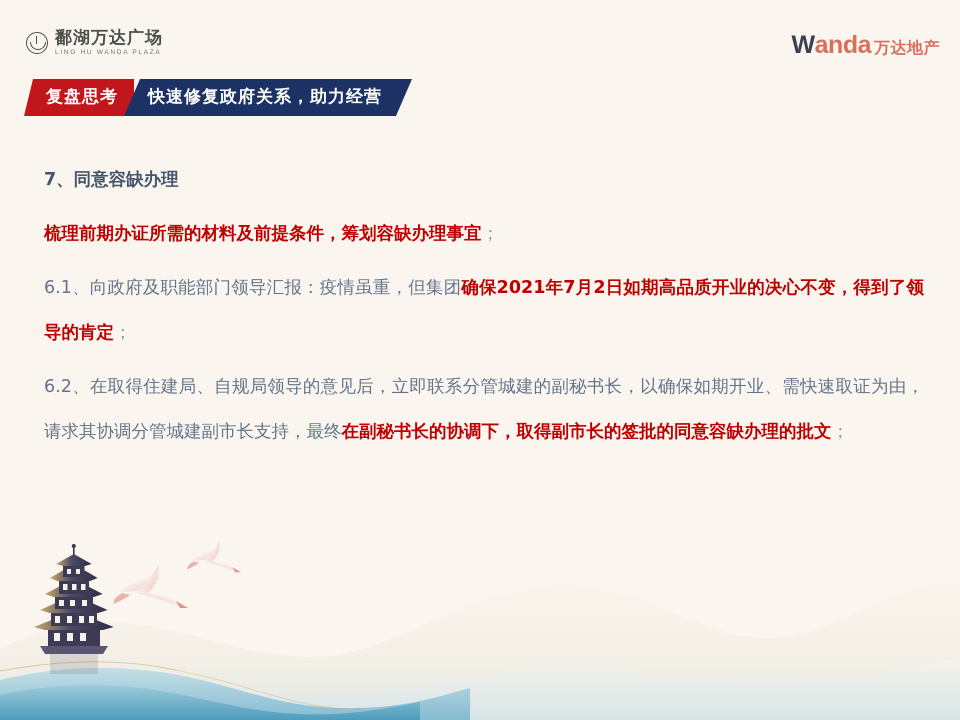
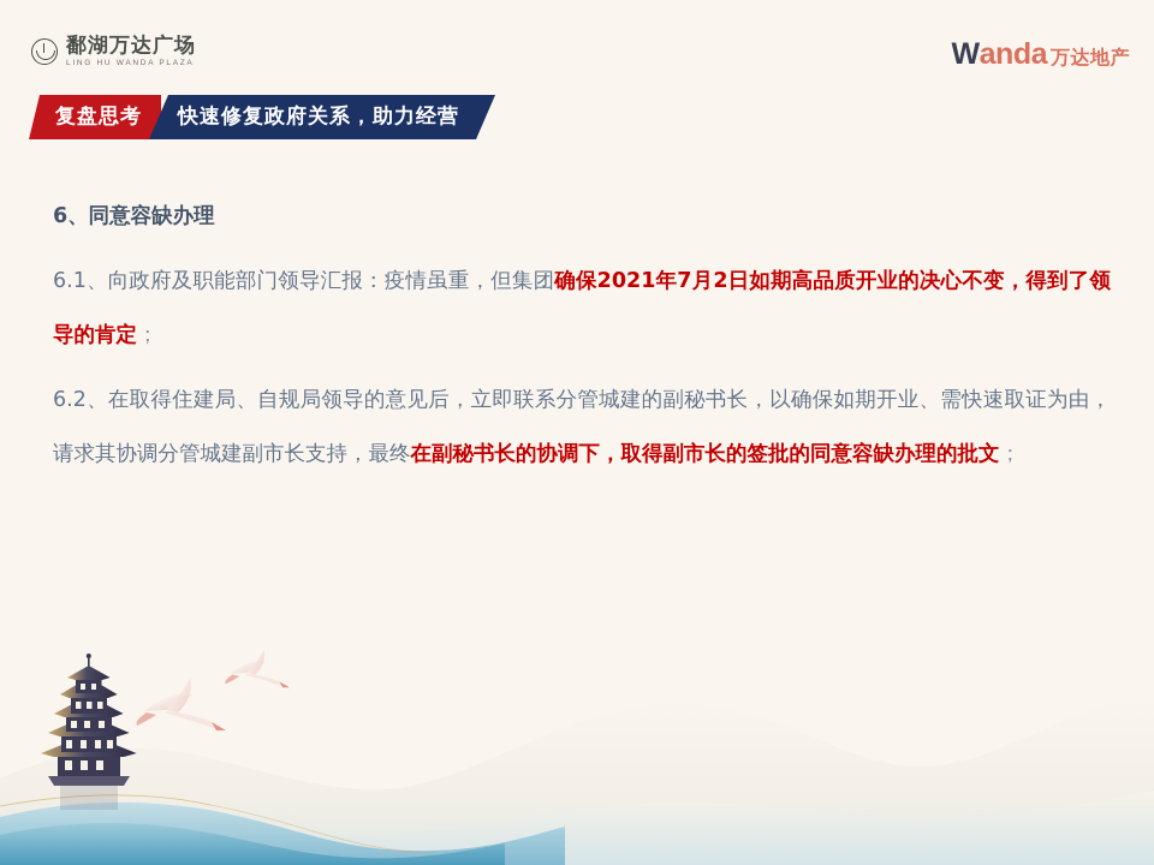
  鄱湖万达广场
  W
  anda
  万达地产
  复盘思考
  快速修复政府关系，助力经营
- 7、同意容缺办理
+ 6、同意容缺办理
- 梳理前期办证所需的材料及前提条件，筹划容缺办理事宜；
  6.1、向政府及职能部门领导汇报：疫情虽重，但集团确保2021年7月2日如期高品质开业的决心不变，得到了领导的肯定；
  6.2、在取得住建局、自规局领导的意见后，立即联系分管城建的副秘书长，以确保如期开业、需快速取证为由，请求其协调分管城建副市长支持，最终在副秘书长的协调下，取得副市长的签批的同意容缺办理的批文；
